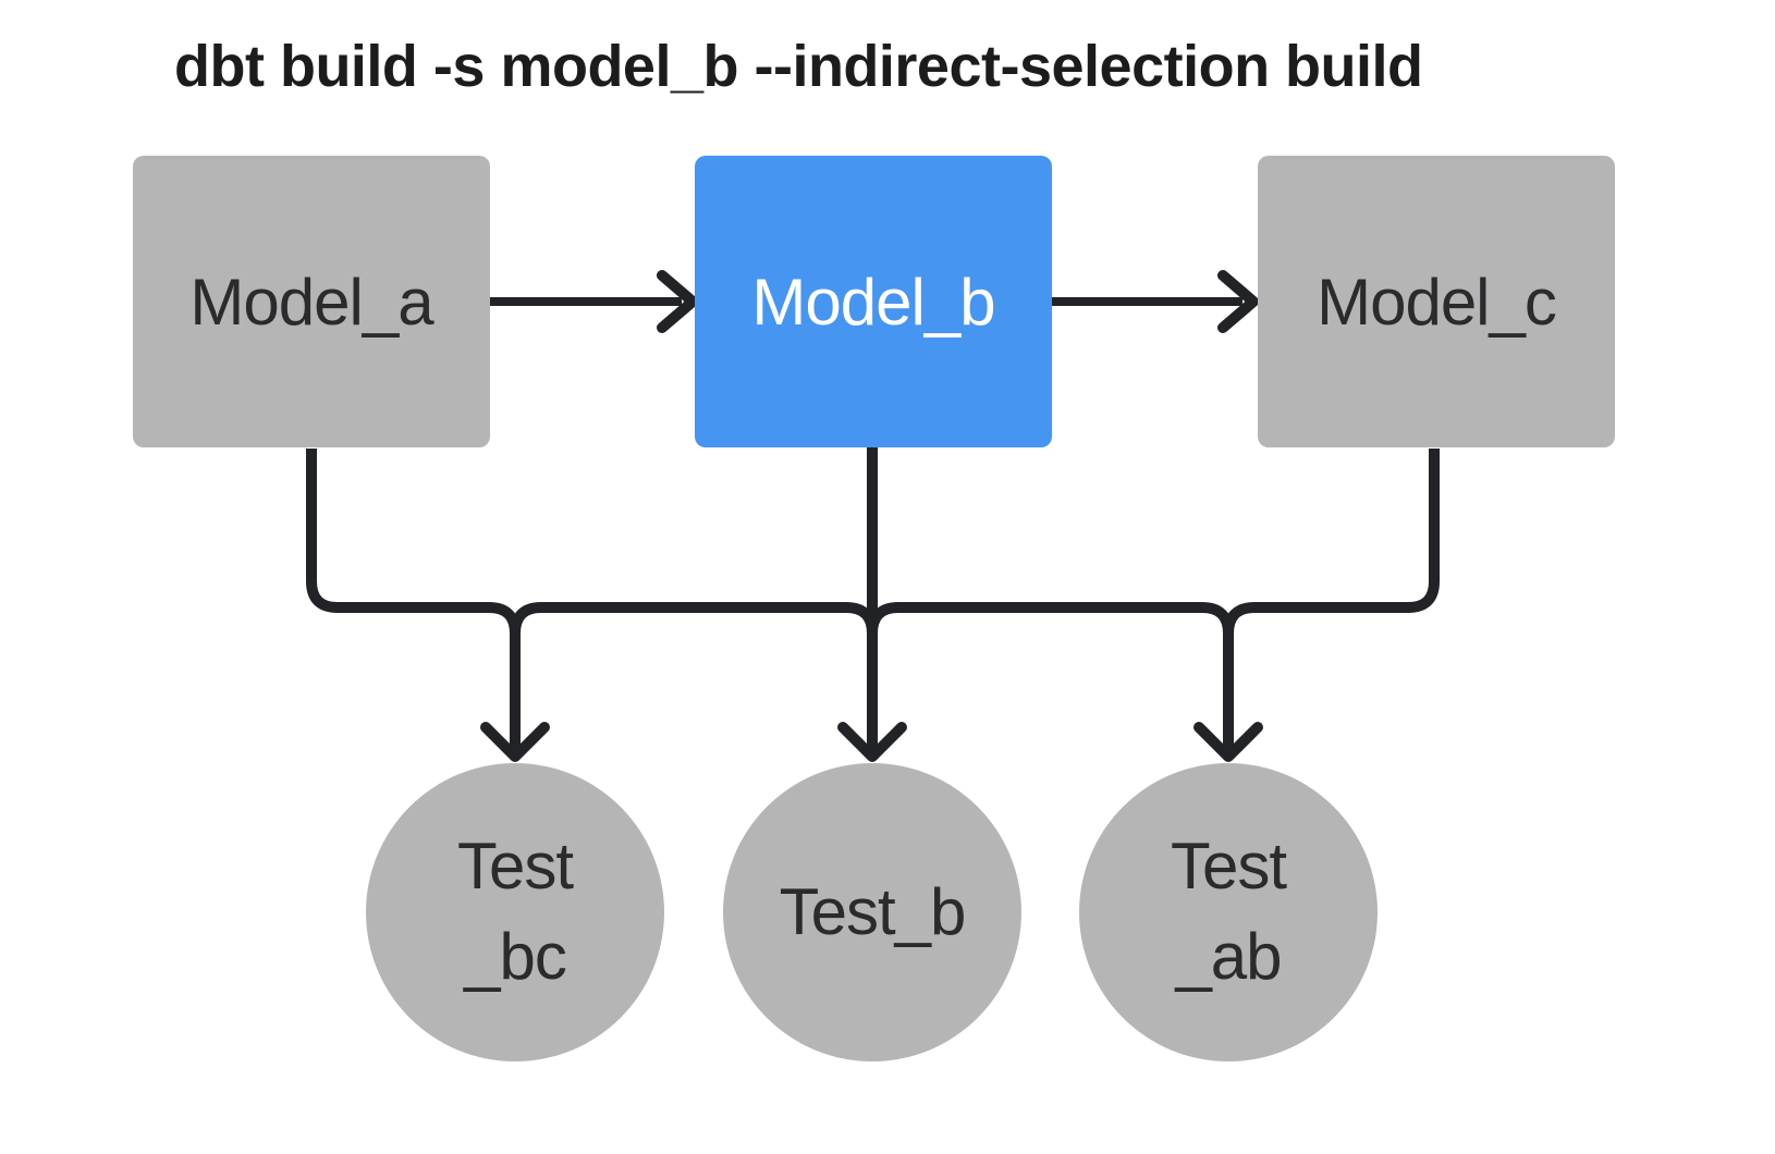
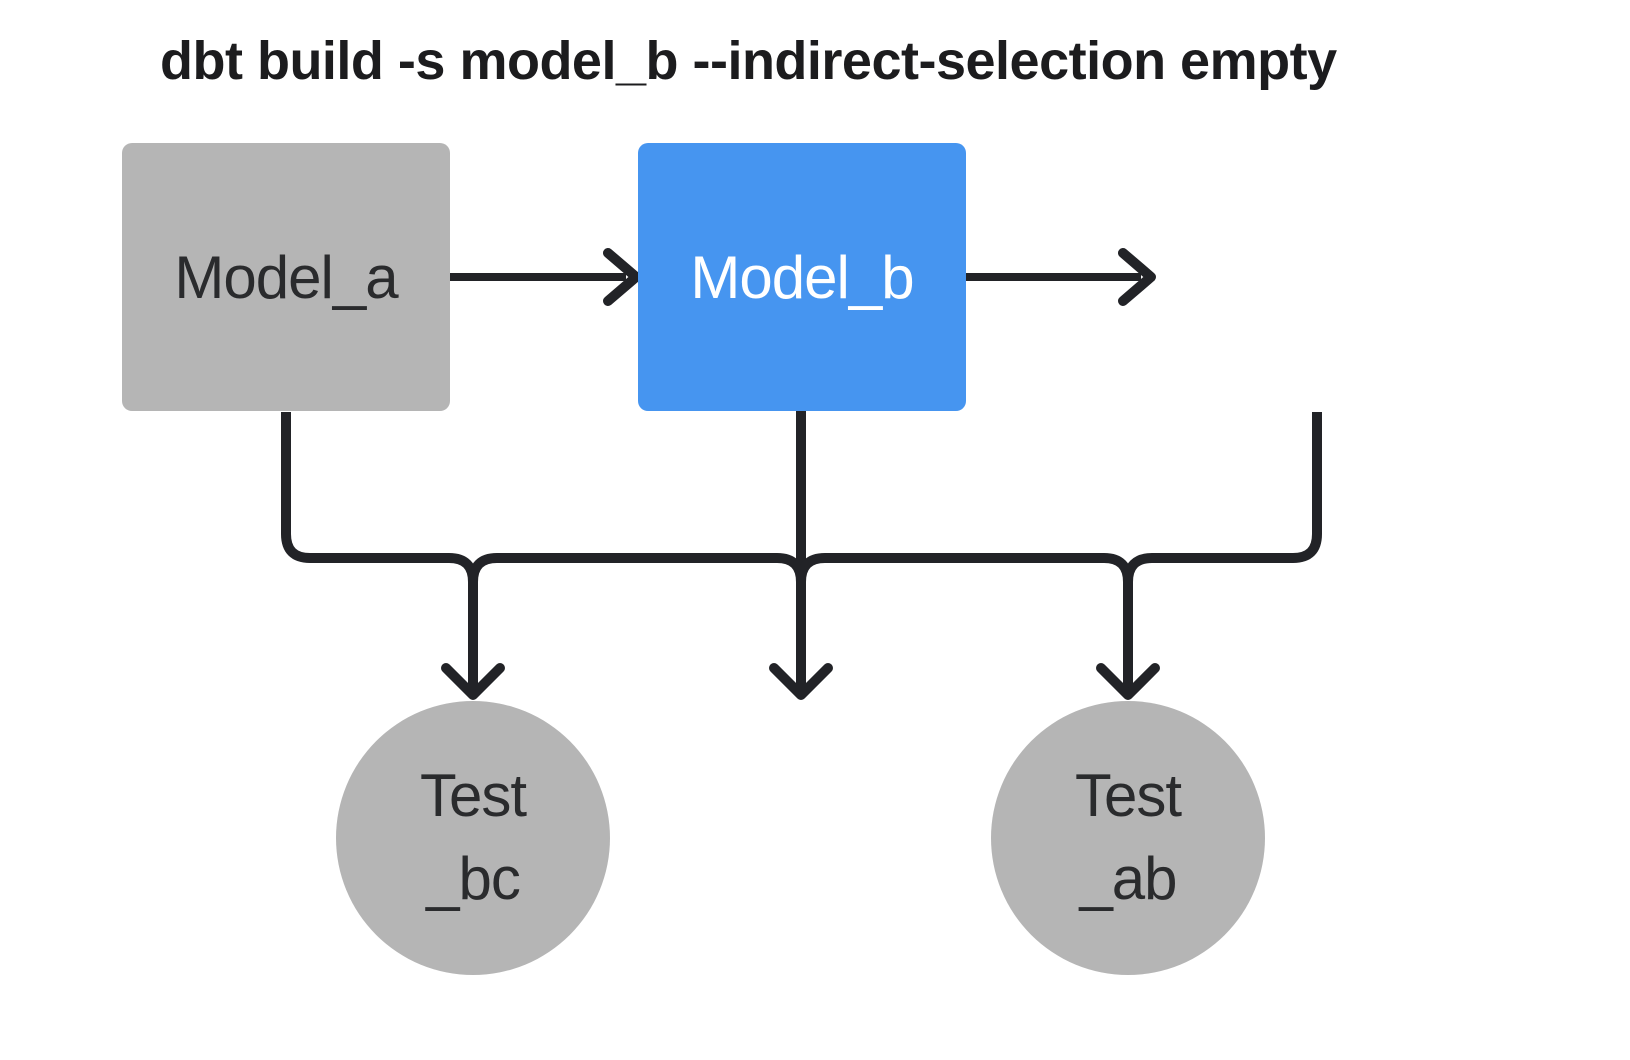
- dbt build -s model_b --indirect-selection build
+ dbt build -s model_b --indirect-selection empty
  Model_a
  Model_b
- Model_c
  Test
  _bc
- Test_b
  Test
  _ab
